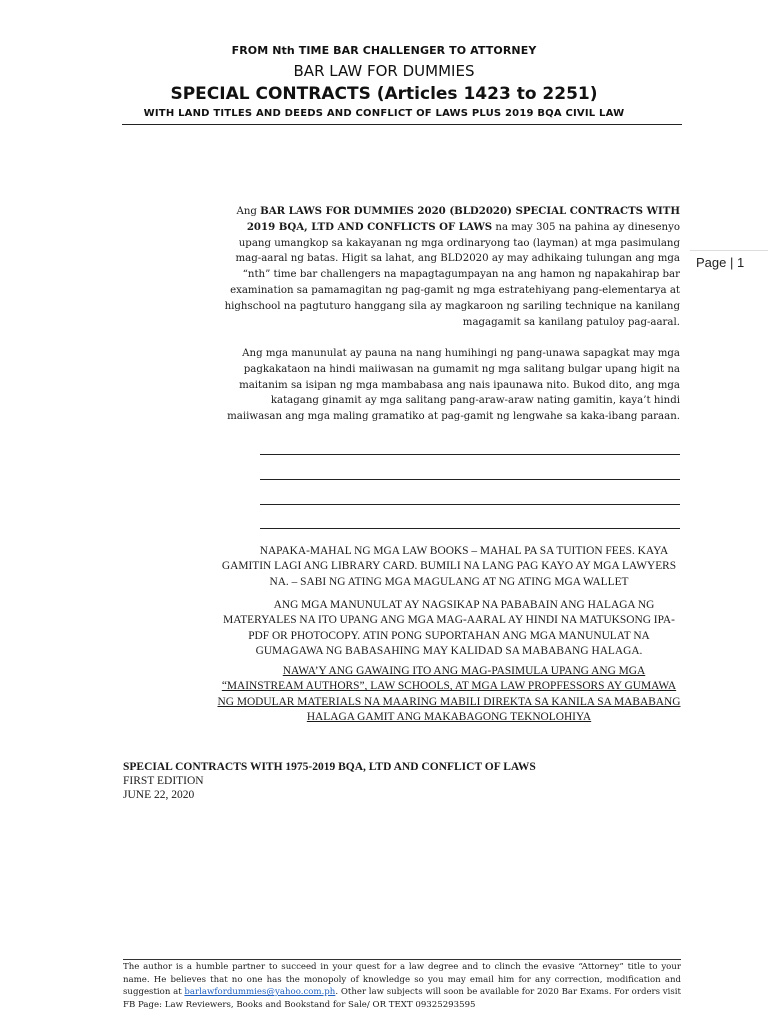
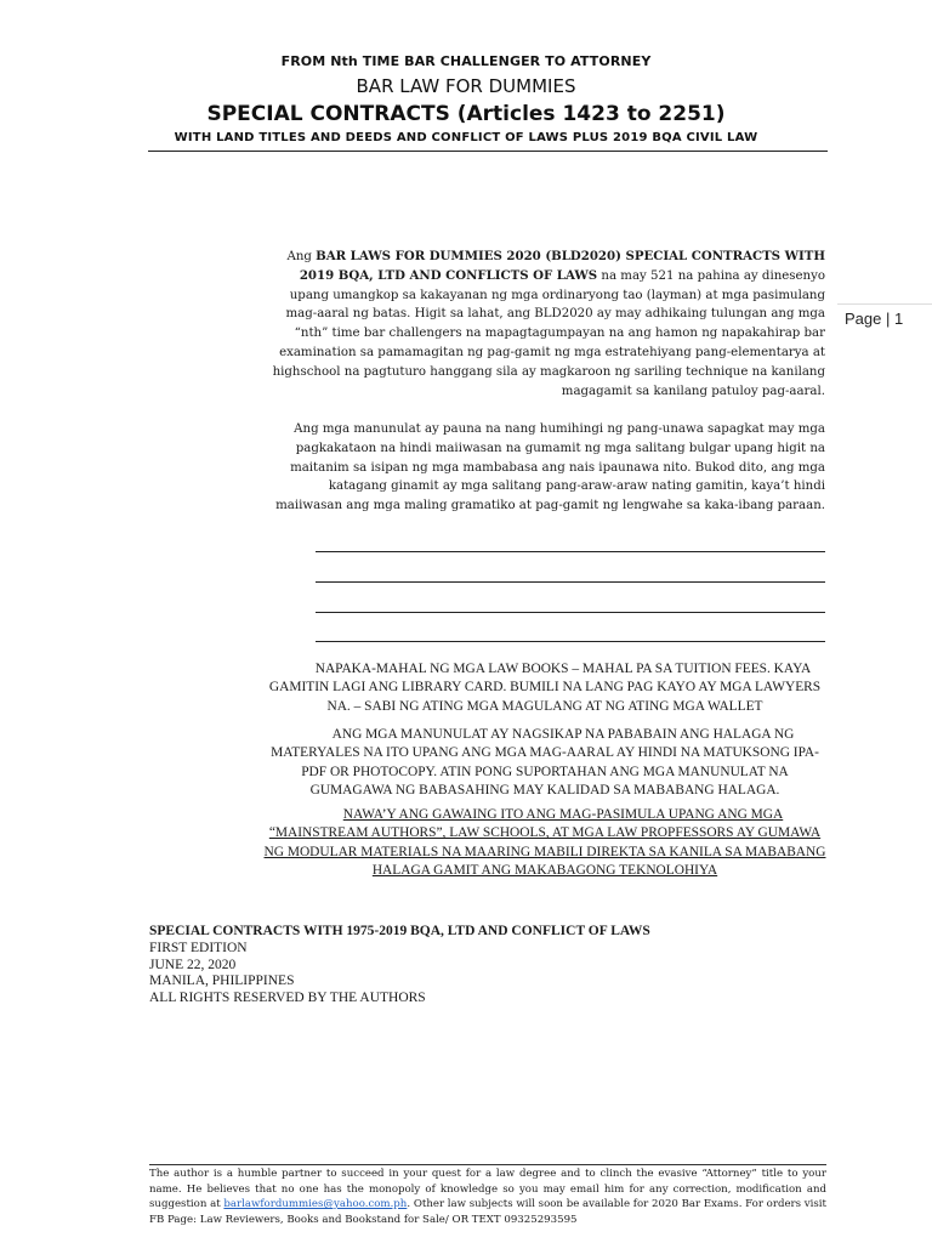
  FROM Nth TIME BAR CHALLENGER TO ATTORNEY
  BAR LAW FOR DUMMIES
  SPECIAL CONTRACTS (Articles 1423 to 2251)
  WITH LAND TITLES AND DEEDS AND CONFLICT OF LAWS PLUS 2019 BQA CIVIL LAW
  Page | 1
- Ang BAR LAWS FOR DUMMIES 2020 (BLD2020) SPECIAL CONTRACTS WITH 2019 BQA, LTD AND CONFLICTS OF LAWS na may 305 na pahina ay dinesenyo upang umangkop sa kakayanan ng mga ordinaryong tao (layman) at mga pasimulang mag-aaral ng batas. Higit sa lahat, ang BLD2020 ay may adhikaing tulungan ang mga “nth” time bar challengers na mapagtagumpayan na ang hamon ng napakahirap bar examination sa pamamagitan ng pag-gamit ng mga estratehiyang pang-elementarya at highschool na pagtuturo hanggang sila ay magkaroon ng sariling technique na kanilang magagamit sa kanilang patuloy pag-aaral.
+ Ang BAR LAWS FOR DUMMIES 2020 (BLD2020) SPECIAL CONTRACTS WITH 2019 BQA, LTD AND CONFLICTS OF LAWS na may 521 na pahina ay dinesenyo upang umangkop sa kakayanan ng mga ordinaryong tao (layman) at mga pasimulang mag-aaral ng batas. Higit sa lahat, ang BLD2020 ay may adhikaing tulungan ang mga “nth” time bar challengers na mapagtagumpayan na ang hamon ng napakahirap bar examination sa pamamagitan ng pag-gamit ng mga estratehiyang pang-elementarya at highschool na pagtuturo hanggang sila ay magkaroon ng sariling technique na kanilang magagamit sa kanilang patuloy pag-aaral.
  Ang mga manunulat ay pauna na nang humihingi ng pang-unawa sapagkat may mga pagkakataon na hindi maiiwasan na gumamit ng mga salitang bulgar upang higit na maitanim sa isipan ng mga mambabasa ang nais ipaunawa nito. Bukod dito, ang mga katagang ginamit ay mga salitang pang-araw-araw nating gamitin, kaya’t hindi maiiwasan ang mga maling gramatiko at pag-gamit ng lengwahe sa kaka-ibang paraan.
  NAPAKA-MAHAL NG MGA LAW BOOKS – MAHAL PA SA TUITION FEES. KAYA GAMITIN LAGI ANG LIBRARY CARD. BUMILI NA LANG PAG KAYO AY MGA LAWYERS NA. – SABI NG ATING MGA MAGULANG AT NG ATING MGA WALLET
  ANG MGA MANUNULAT AY NAGSIKAP NA PABABAIN ANG HALAGA NG MATERYALES NA ITO UPANG ANG MGA MAG-AARAL AY HINDI NA MATUKSONG IPA-PDF OR PHOTOCOPY. ATIN PONG SUPORTAHAN ANG MGA MANUNULAT NA GUMAGAWA NG BABASAHING MAY KALIDAD SA MABABANG HALAGA.
  NAWA’Y ANG GAWAING ITO ANG MAG-PASIMULA UPANG ANG MGA “MAINSTREAM AUTHORS”, LAW SCHOOLS, AT MGA LAW PROPFESSORS AY GUMAWA NG MODULAR MATERIALS NA MAARING MABILI DIREKTA SA KANILA SA MABABANG HALAGA GAMIT ANG MAKABAGONG TEKNOLOHIYA
  SPECIAL CONTRACTS WITH 1975-2019 BQA, LTD AND CONFLICT OF LAWS
  FIRST EDITION
  JUNE 22, 2020
+ MANILA, PHILIPPINES
+ ALL RIGHTS RESERVED BY THE AUTHORS
  The author is a humble partner to succeed in your quest for a law degree and to clinch the evasive “Attorney” title to your name. He believes that no one has the monopoly of knowledge so you may email him for any correction, modification and suggestion at barlawfordummies@yahoo.com.ph. Other law subjects will soon be available for 2020 Bar Exams. For orders visit FB Page: Law Reviewers, Books and Bookstand for Sale/ OR TEXT 09325293595
